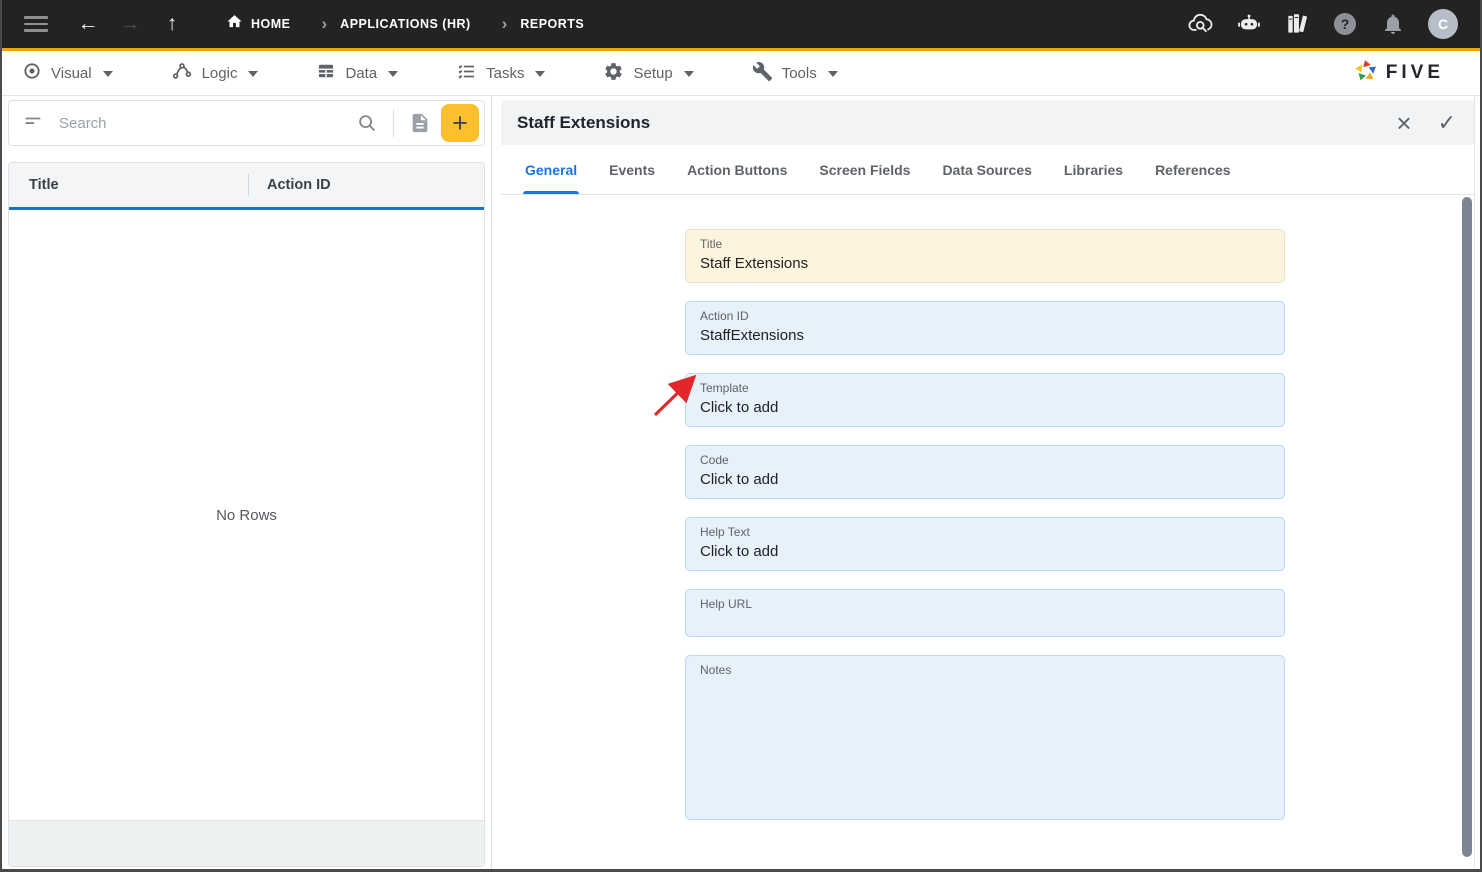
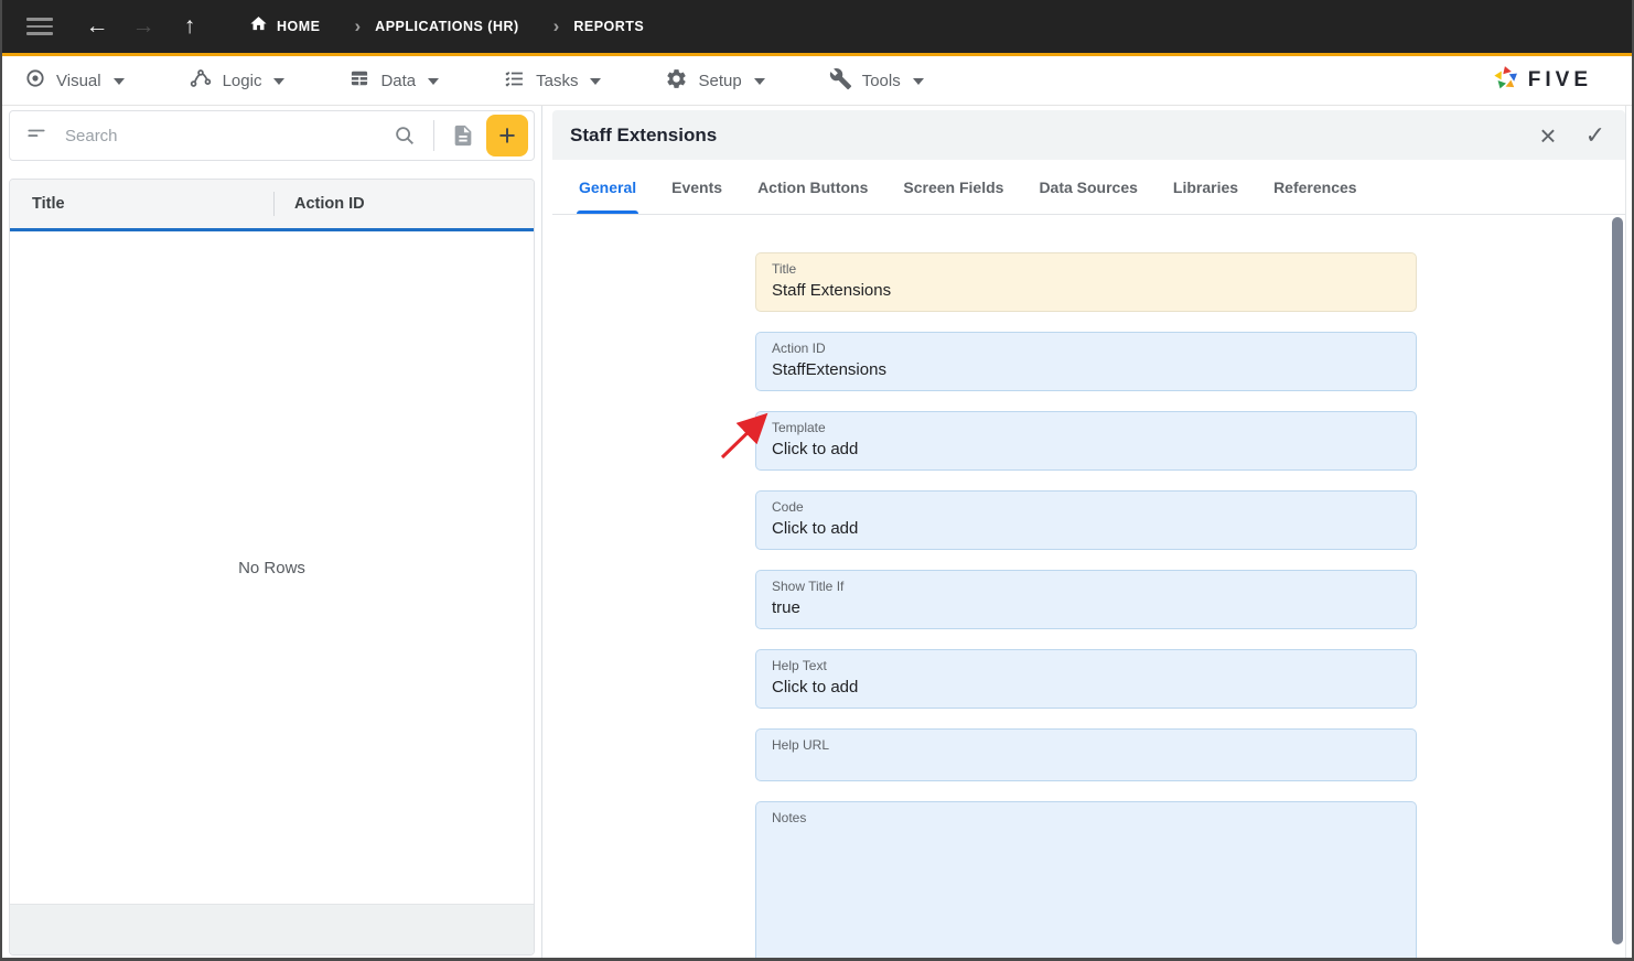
  ←
  →
  ↑
  HOME
  ›
  APPLICATIONS (HR)
  ›
  REPORTS
- ?
- C
  Visual
  Logic
  Data
  Tasks
  Setup
  Tools
  FIVE
  Search
  +
  Title
  Action ID
  No Rows
  Staff Extensions
  ×
  ✓
  General
  Events
  Action Buttons
  Screen Fields
  Data Sources
  Libraries
  References
  Title
  Staff Extensions
  Action ID
  StaffExtensions
  Template
  Click to add
  Code
  Click to add
+ Show Title If
+ true
  Help Text
  Click to add
  Help URL
  Notes
